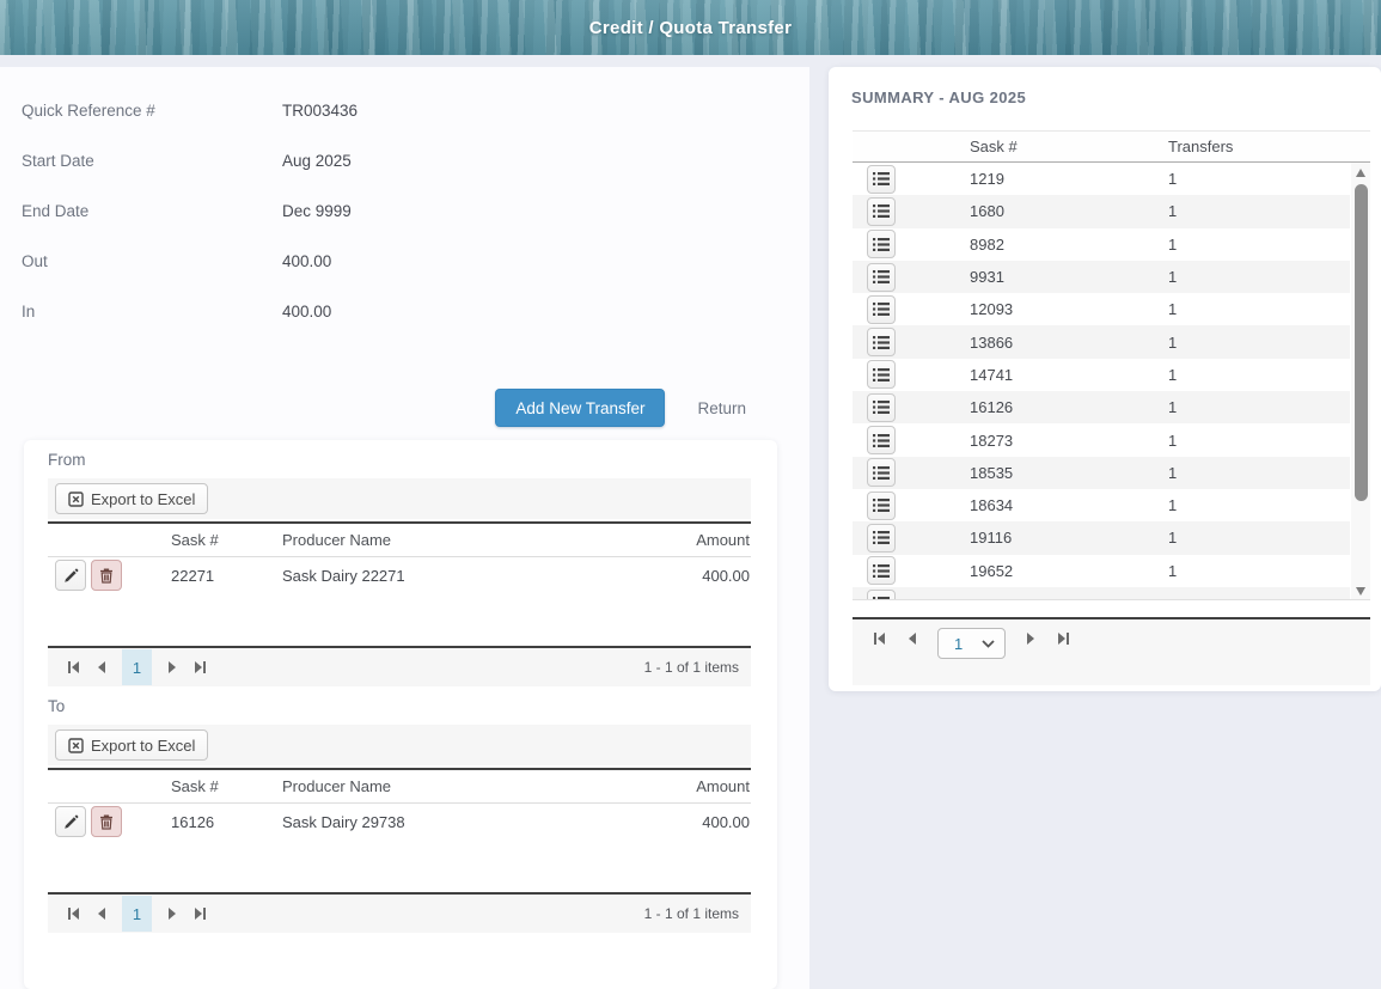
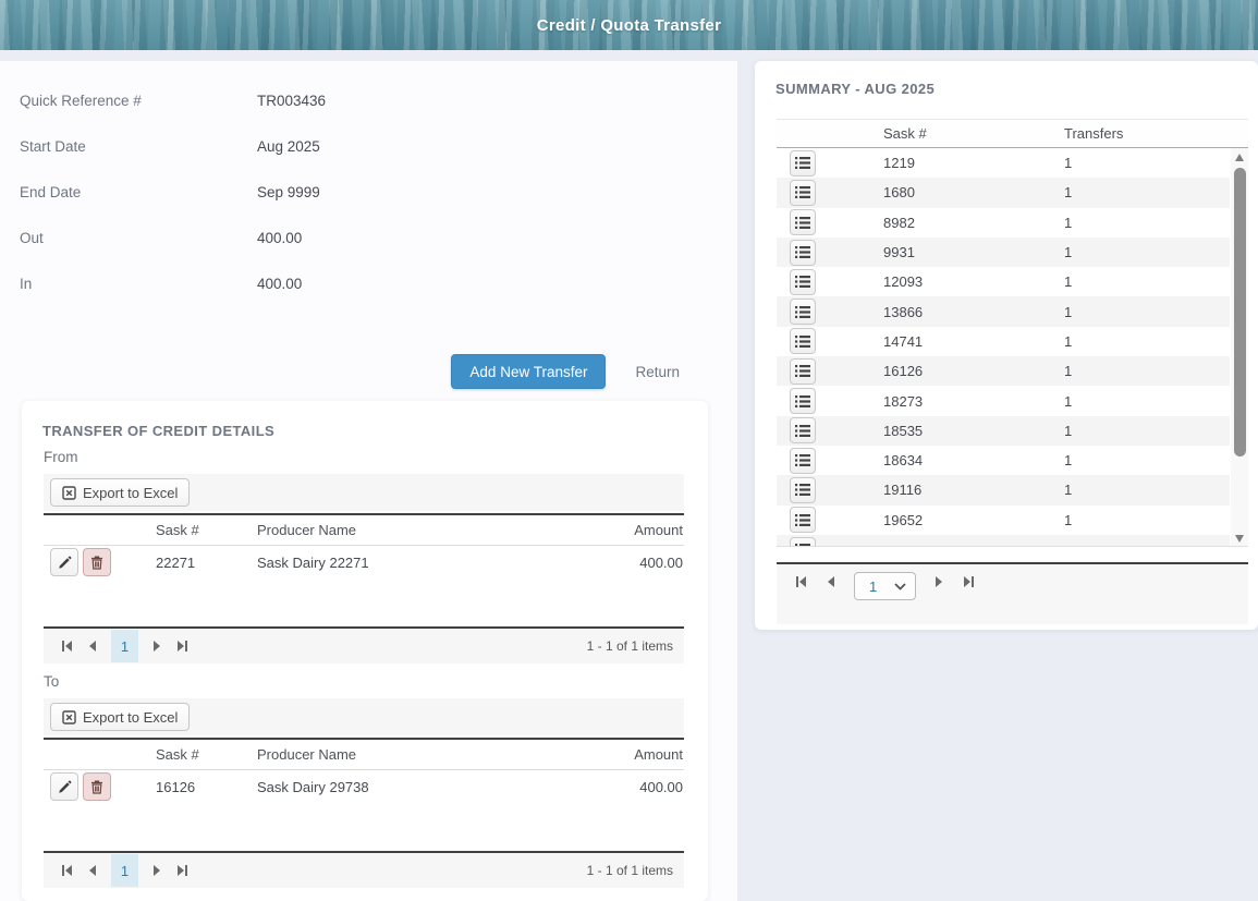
  Credit / Quota Transfer
  Quick Reference #
  TR003436
  Start Date
  Aug 2025
  End Date
- Dec 9999
+ Sep 9999
  Out
  400.00
  In
  400.00
  Add New Transfer
  Return
+ TRANSFER OF CREDIT DETAILS
  From
  Export to Excel
  Sask #
  Producer Name
  Amount
  22271
  Sask Dairy 22271
  400.00
  1
  1 - 1 of 1 items
  To
  Export to Excel
  Sask #
  Producer Name
  Amount
  16126
  Sask Dairy 29738
  400.00
  1
  1 - 1 of 1 items
  SUMMARY - AUG 2025
  Sask #
  Transfers
  1219
  1
  1680
  1
  8982
  1
  9931
  1
  12093
  1
  13866
  1
  14741
  1
  16126
  1
  18273
  1
  18535
  1
  18634
  1
  19116
  1
  19652
  1
  1
